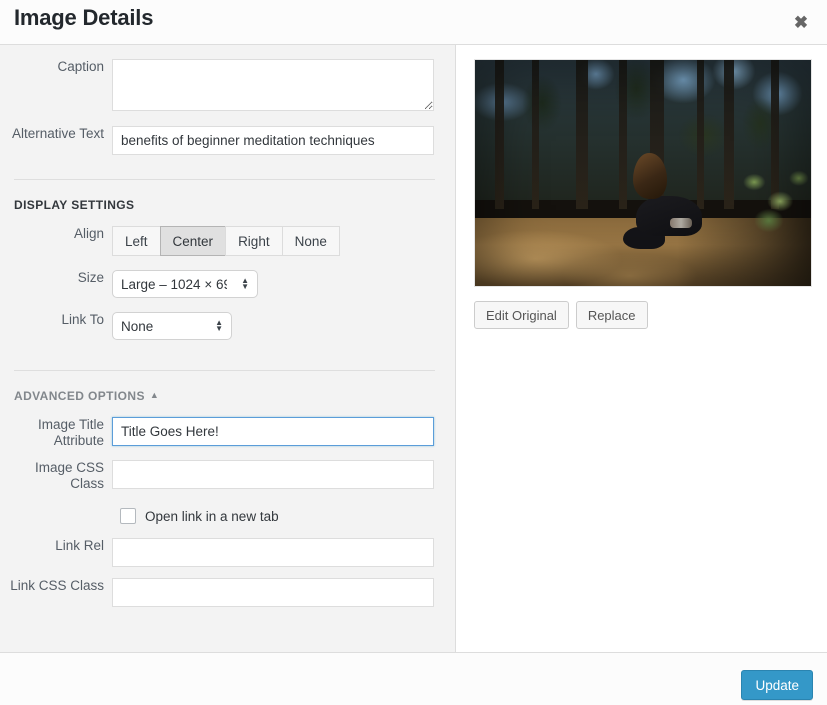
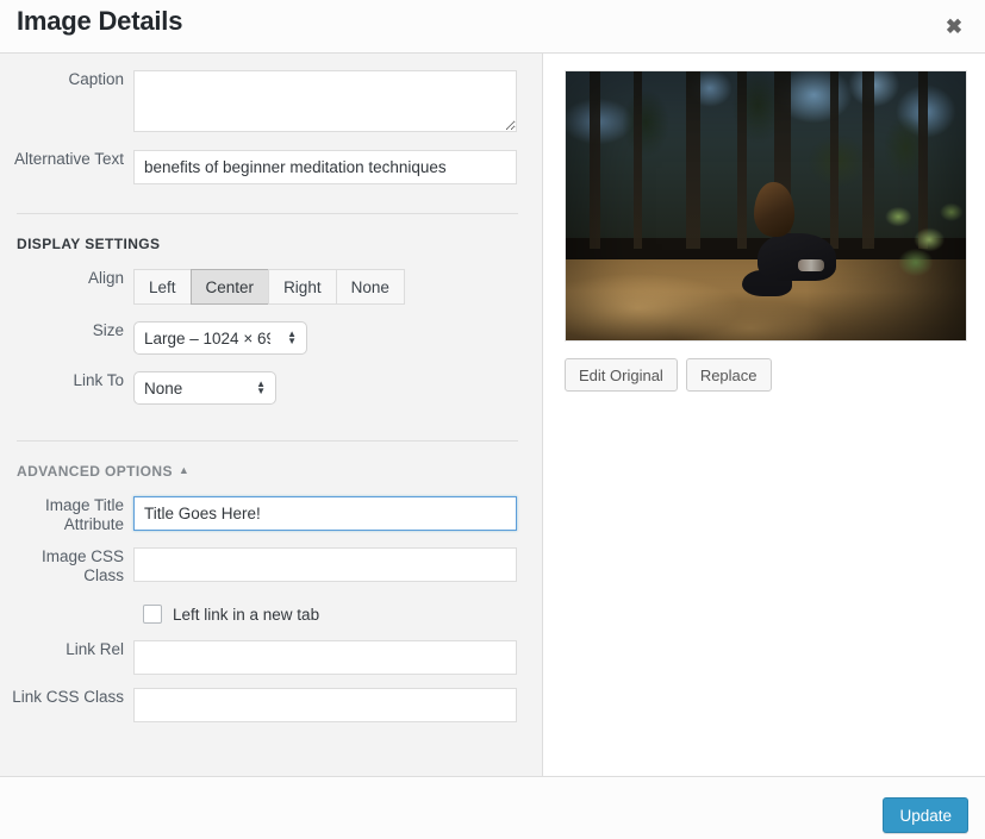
  Image Details
  ✖
  Caption
  Alternative Text
  benefits of beginner meditation techniques
  DISPLAY SETTINGS
  Align
  Left
  Center
  Right
  None
  Size
  Large – 1024 × 6
  ▲
  ▼
  Link To
  None
  ▲
  ▼
  ADVANCED OPTIONS ▲
  Image Title Attribute
  Title Goes Here!
  Image CSS Class
- Open link in a new tab
+ Left link in a new tab
  Link Rel
  Link CSS Class
  Edit Original
  Replace
  Update
